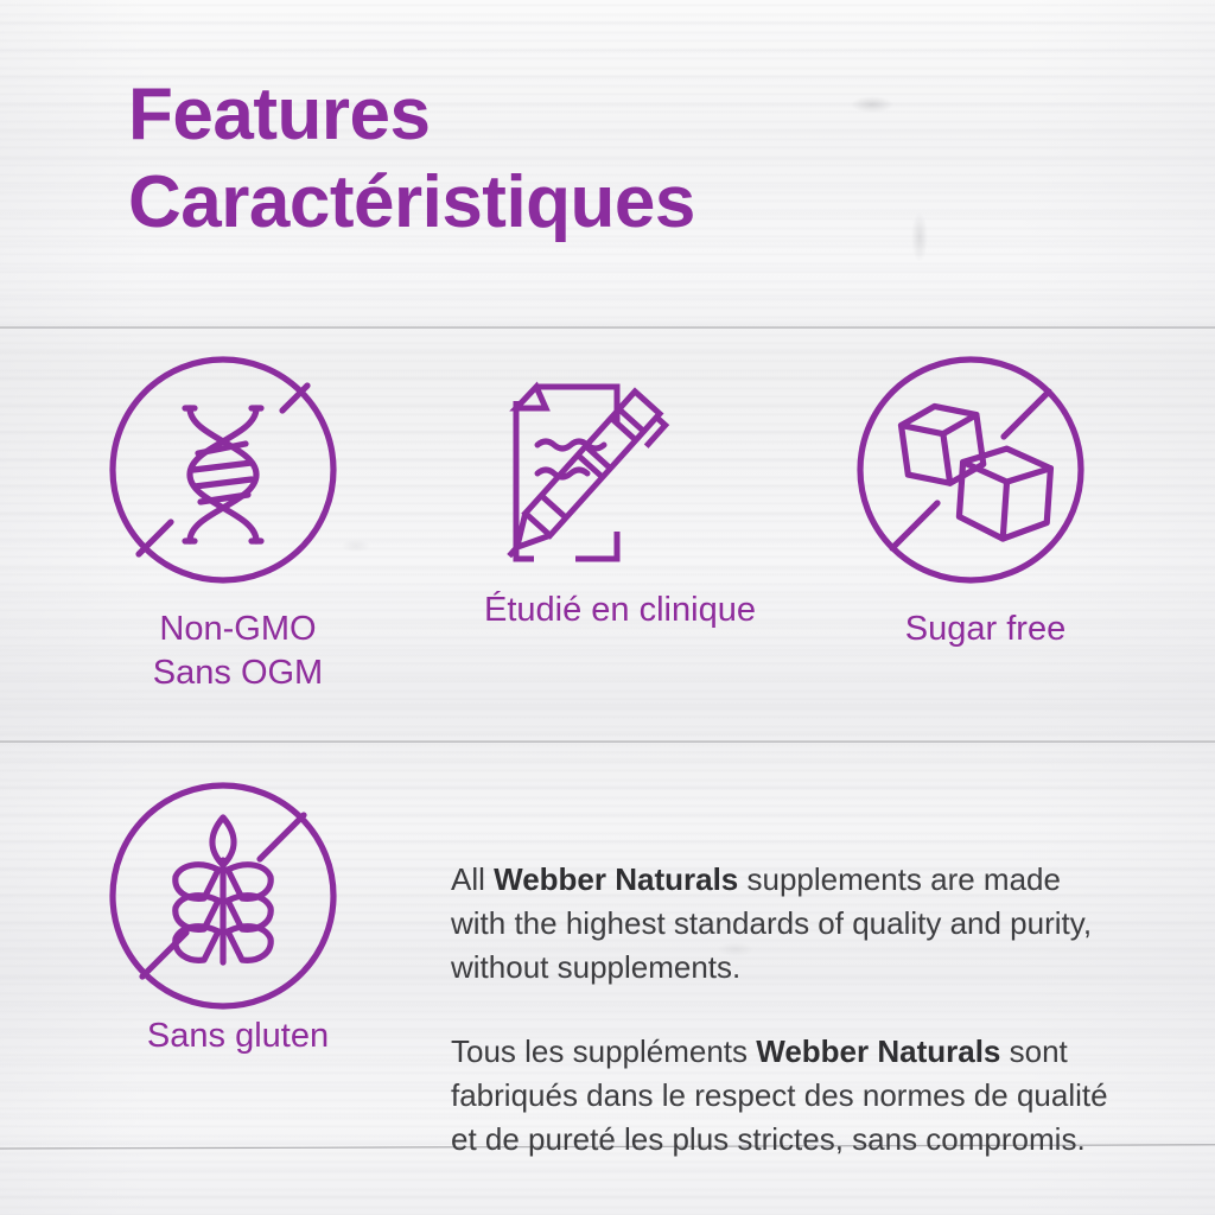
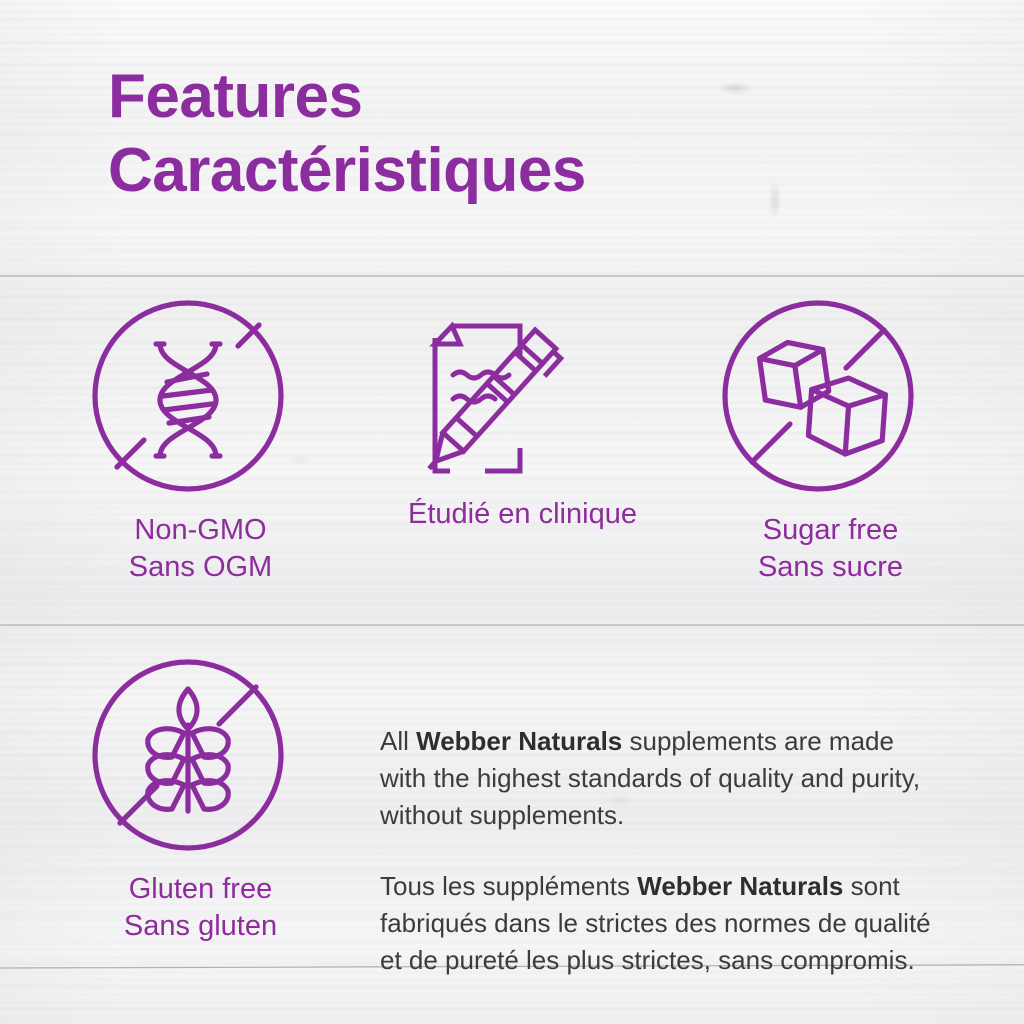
  Features
  Caractéristiques
  Non-GMO
  Sans OGM
  Étudié en clinique
  Sugar free
+ Sans sucre
+ Gluten free
  Sans gluten
  All Webber Naturals supplements are made with the highest standards of quality and purity, without supplements.
- Tous les suppléments Webber Naturals sont fabriqués dans le respect des normes de qualité et de pureté les plus strictes, sans compromis.
+ Tous les suppléments Webber Naturals sont fabriqués dans le strictes des normes de qualité et de pureté les plus strictes, sans compromis.
